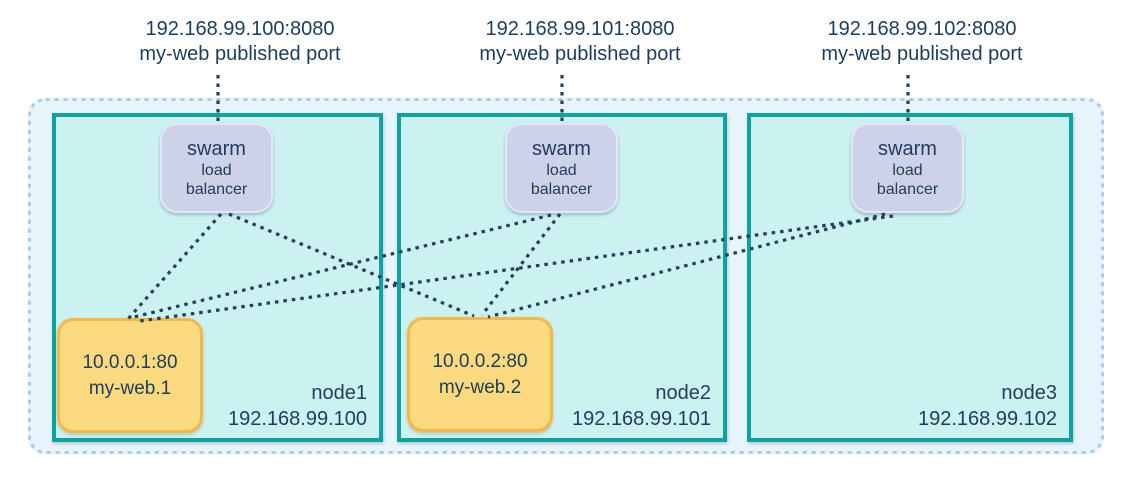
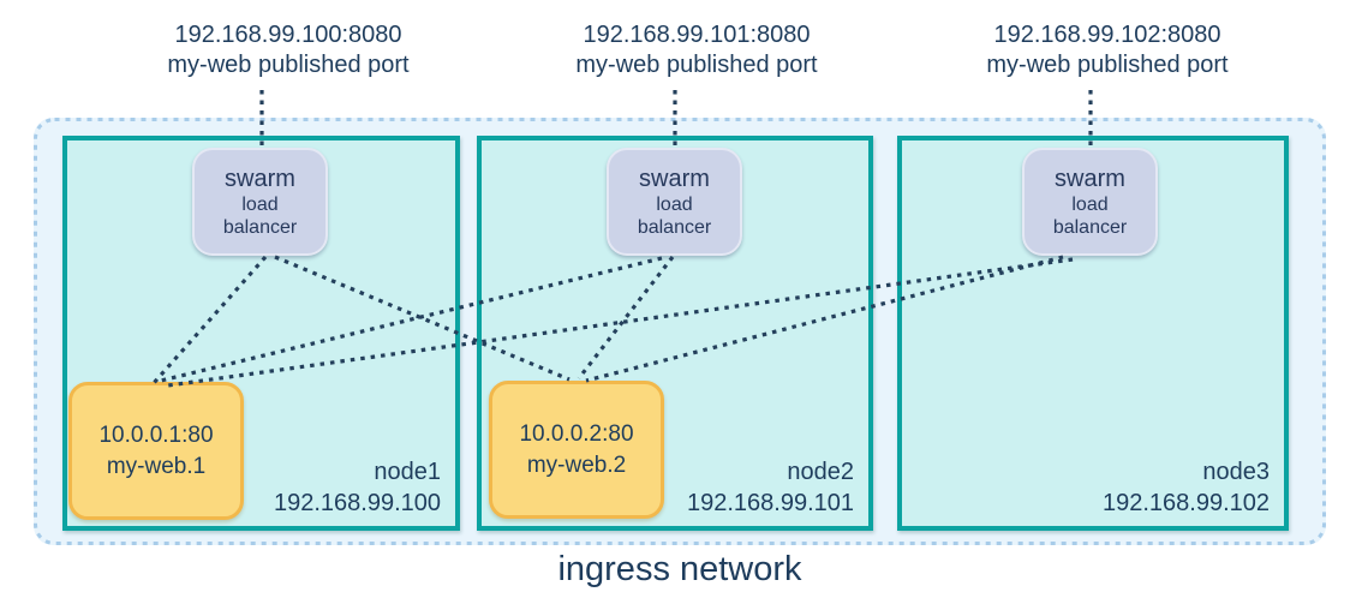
  192.168.99.100:8080
  my-web published port
  192.168.99.101:8080
  my-web published port
  192.168.99.102:8080
  my-web published port
  node1
  192.168.99.100
  node2
  192.168.99.101
  node3
  192.168.99.102
  swarm
  load
  balancer
  swarm
  load
  balancer
  swarm
  load
  balancer
  10.0.0.1:80
  my-web.1
  10.0.0.2:80
  my-web.2
+ ingress network
